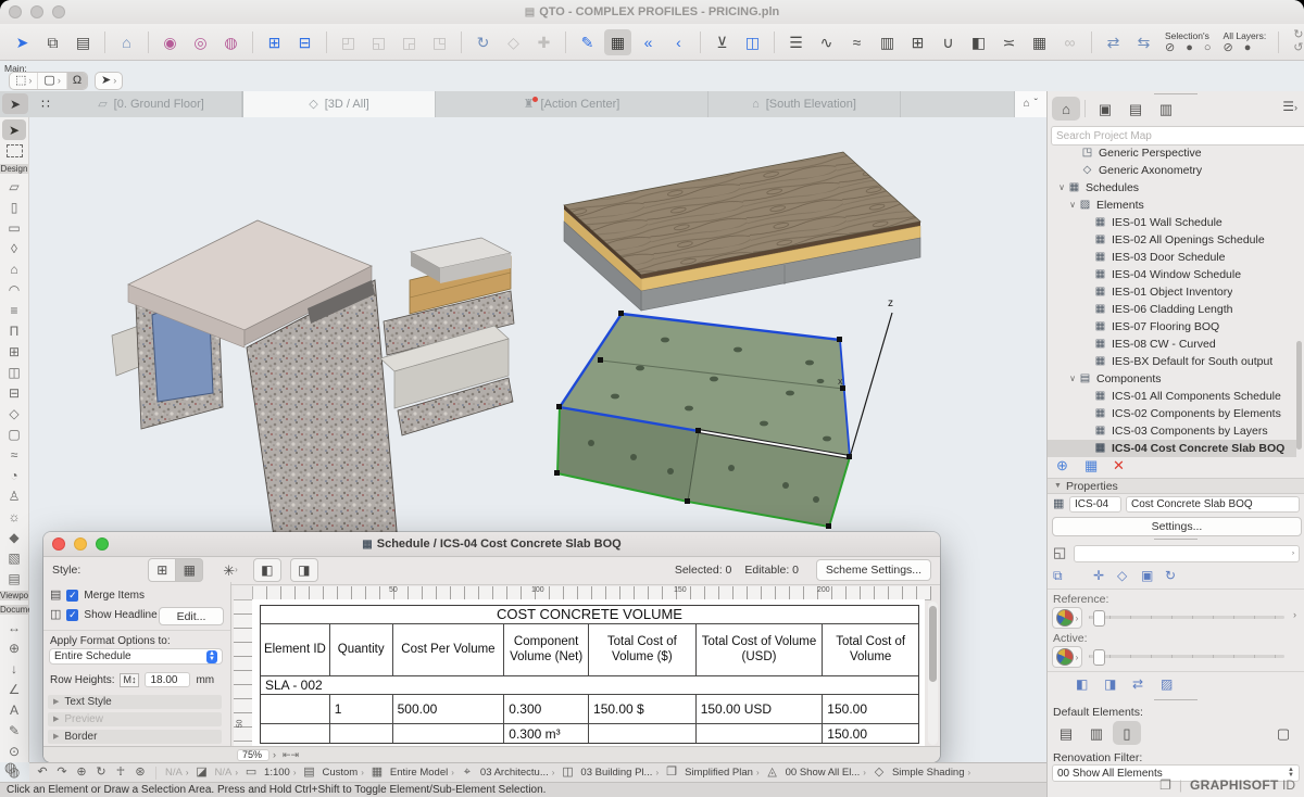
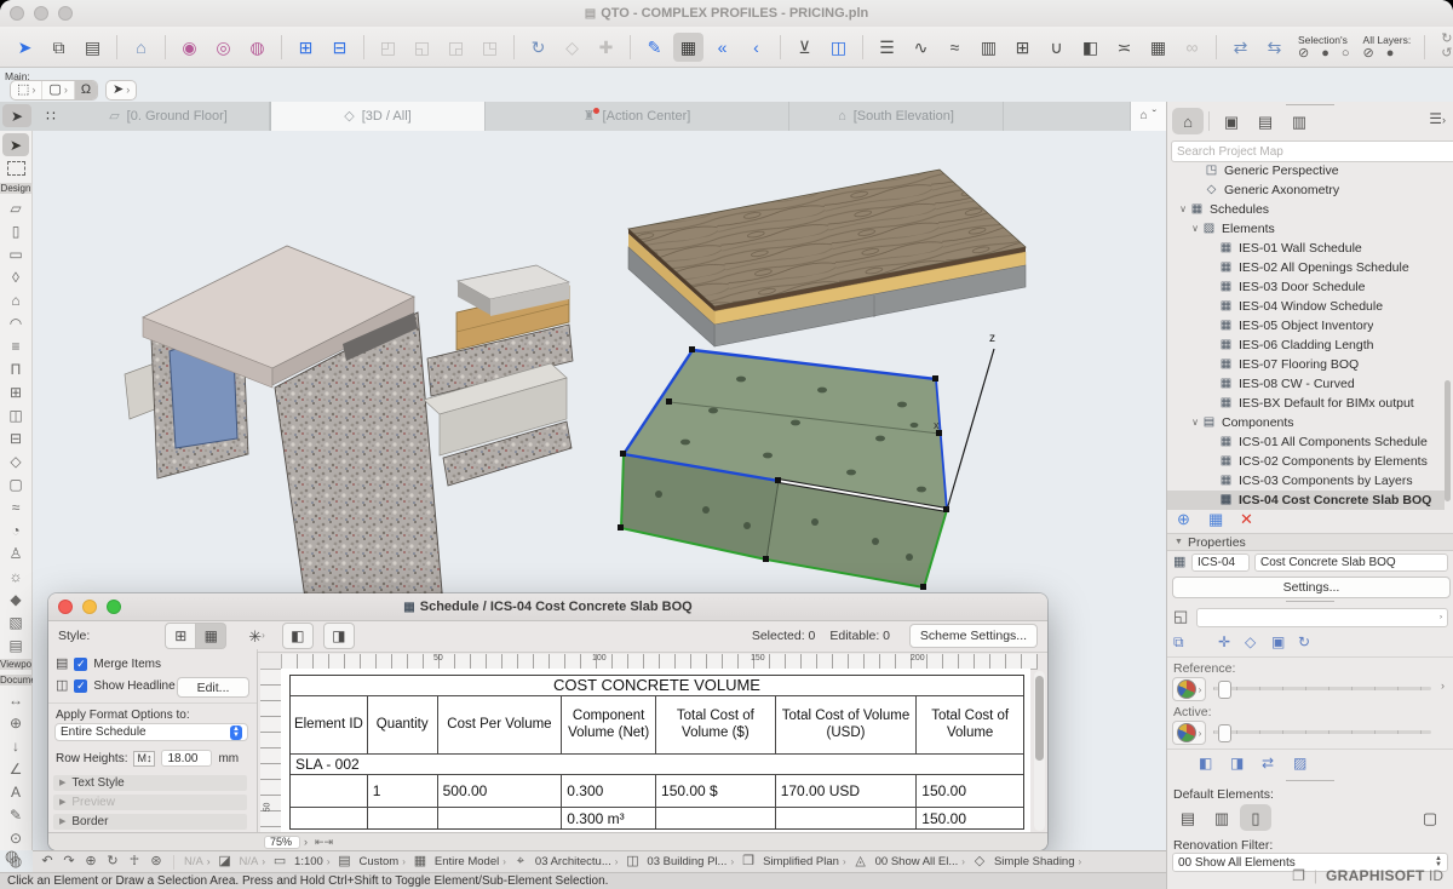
  QTO - COMPLEX PROFILES - PRICING.pln
  Selection's
  All Layers:
  Main:
  ›
  ›
  ›
  [0. Ground Floor]
  [3D / All]
  [Action Center]
  [South Elevation]
  Design
  Viewpo
  Docum
  z
  x
  Search Project Map
  Generic Perspective
  Generic Axonometry
  Schedules
  Elements
  IES-01 Wall Schedule
  IES-02 All Openings Schedule
  IES-03 Door Schedule
  IES-04 Window Schedule
- IES-01 Object Inventory
+ IES-05 Object Inventory
  IES-06 Cladding Length
  IES-07 Flooring BOQ
  IES-08 CW - Curved
- IES-BX Default for South output
+ IES-BX Default for BIMx output
  Components
  ICS-01 All Components Schedule
  ICS-02 Components by Elements
  ICS-03 Components by Layers
  ICS-04 Cost Concrete Slab BOQ
  Properties
  ICS-04
  Cost Concrete Slab BOQ
  Settings...
  Reference:
  ›
  Active:
  ›
  Default Elements:
  Renovation Filter:
  00 Show All Elements
  |
  GRAPHISOFT ID
  Schedule / ICS-04 Cost Concrete Slab BOQ
  Style:
  Selected: 0
  Editable: 0
  Scheme Settings...
  ✓
  Merge Items
  ✓
  Show Headline
  Edit...
  Apply Format Options to:
  Entire Schedule
  Row Heights:
  18.00
  mm
  Text Style
  Preview
  Border
  COST CONCRETE VOLUME
  Element ID
  Quantity
  Cost Per Volume
  Component Volume (Net)
  Total Cost of Volume ($)
  Total Cost of Volume (USD)
  Total Cost of Volume
  SLA - 002
  1
  500.00
  0.300
  150.00 $
- 150.00 USD
+ 170.00 USD
  150.00
  0.300 m³
  150.00
  75%
  N/A
  ›
  N/A
  ›
  1:100
  ›
  Custom
  ›
  Entire Model
  ›
  03 Architectu...
  ›
  03 Building Pl...
  ›
  Simplified Plan
  ›
  00 Show All El...
  ›
  Simple Shading
  ›
  Click an Element or Draw a Selection Area. Press and Hold Ctrl+Shift to Toggle Element/Sub-Element Selection.
